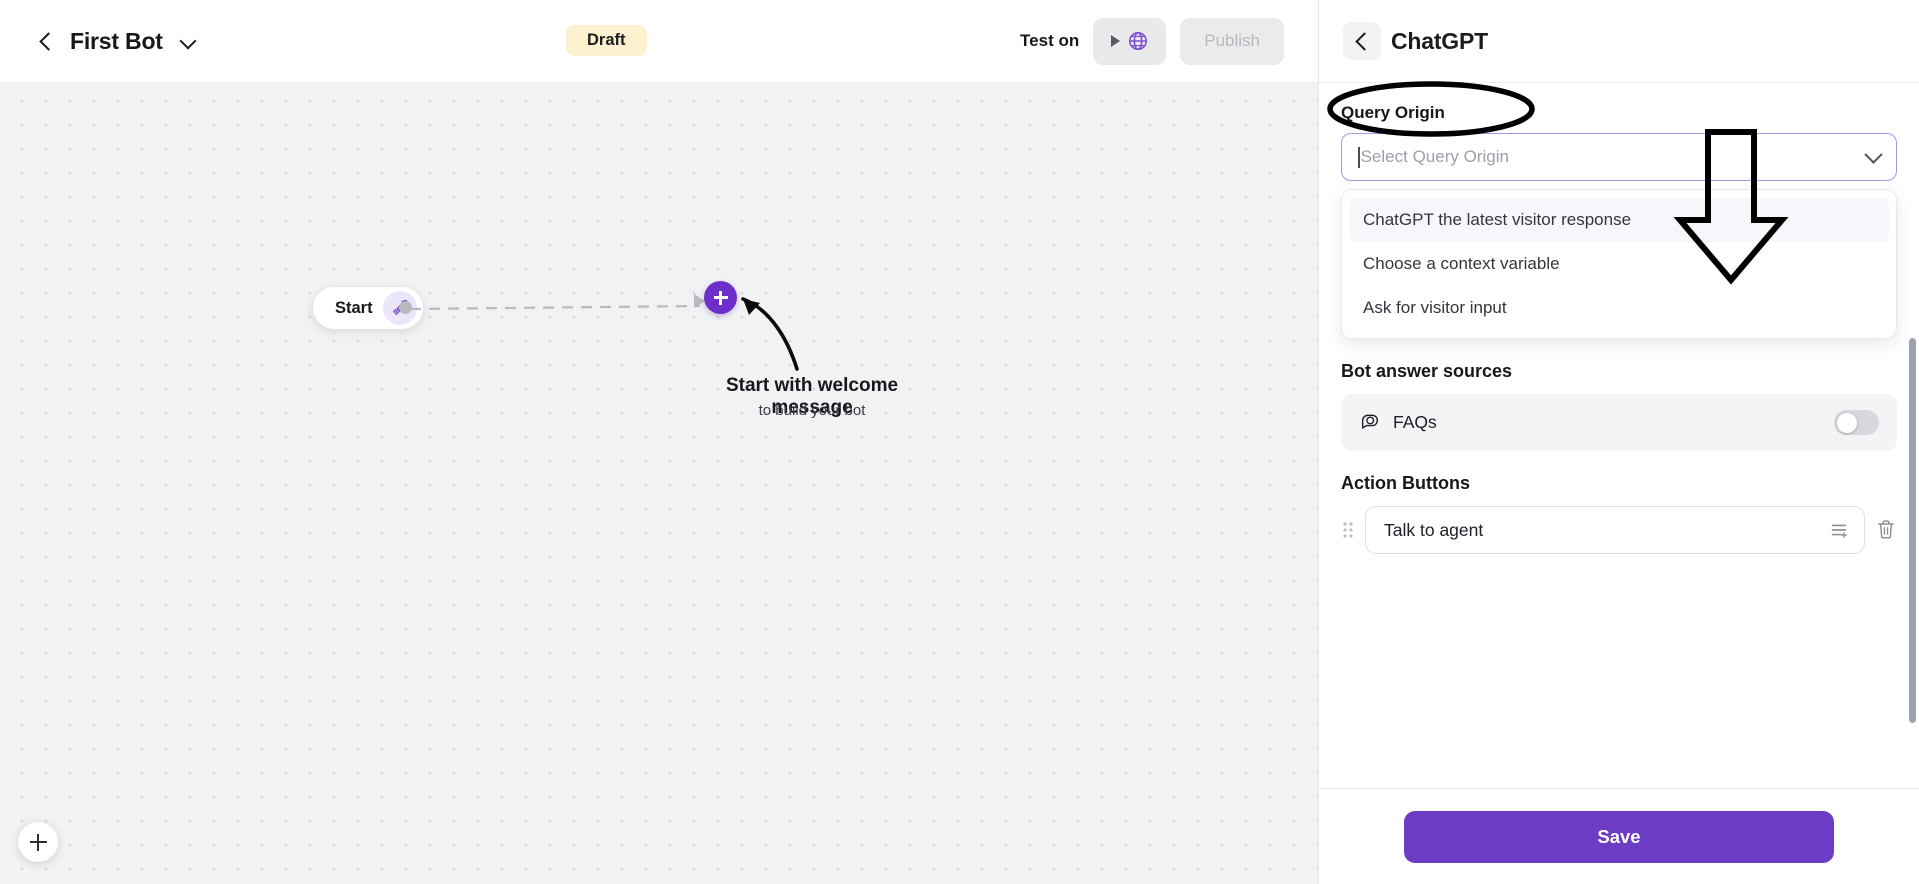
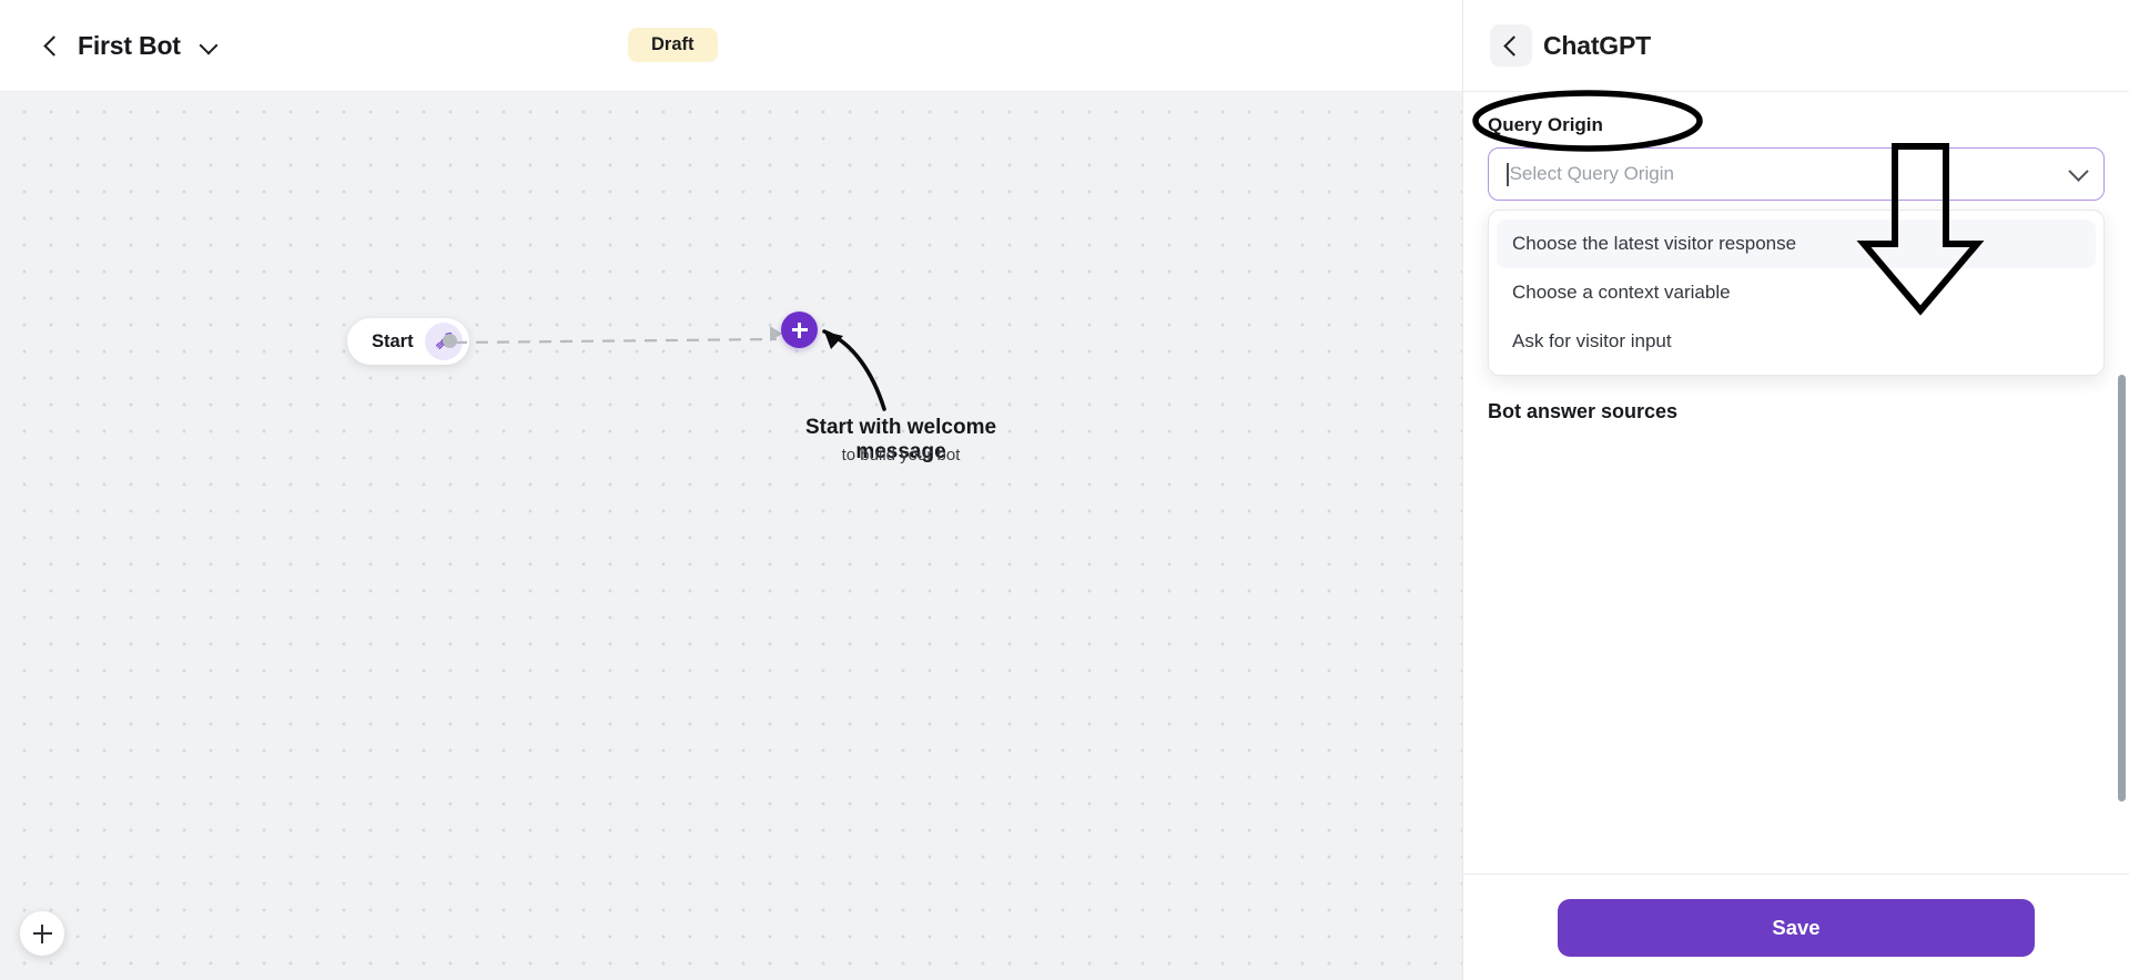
  First Bot
  Draft
- Test on
- Publish
  Start
  Start with welcome message
  to build your bot
  ChatGPT
  Query Origin
  Select Query Origin
- ChatGPT the latest visitor response
+ Choose the latest visitor response
  Choose a context variable
  Ask for visitor input
  Bot answer sources
- FAQs
- Action Buttons
- Talk to agent
  Save
